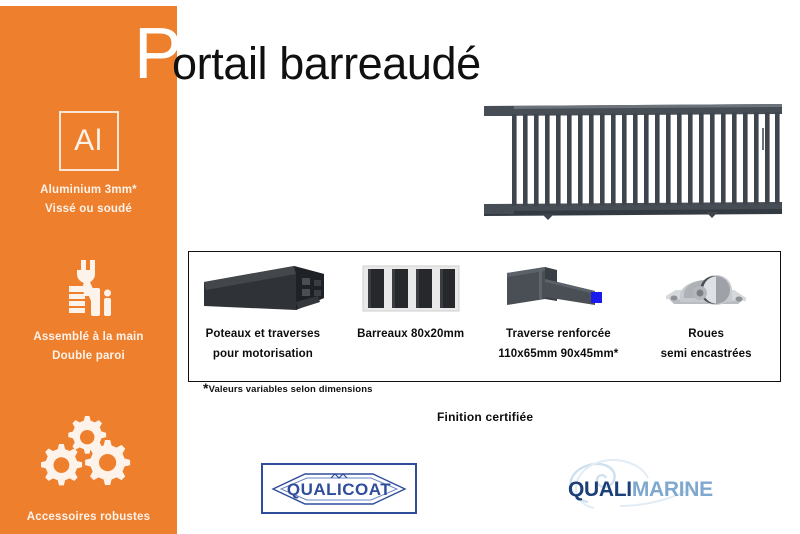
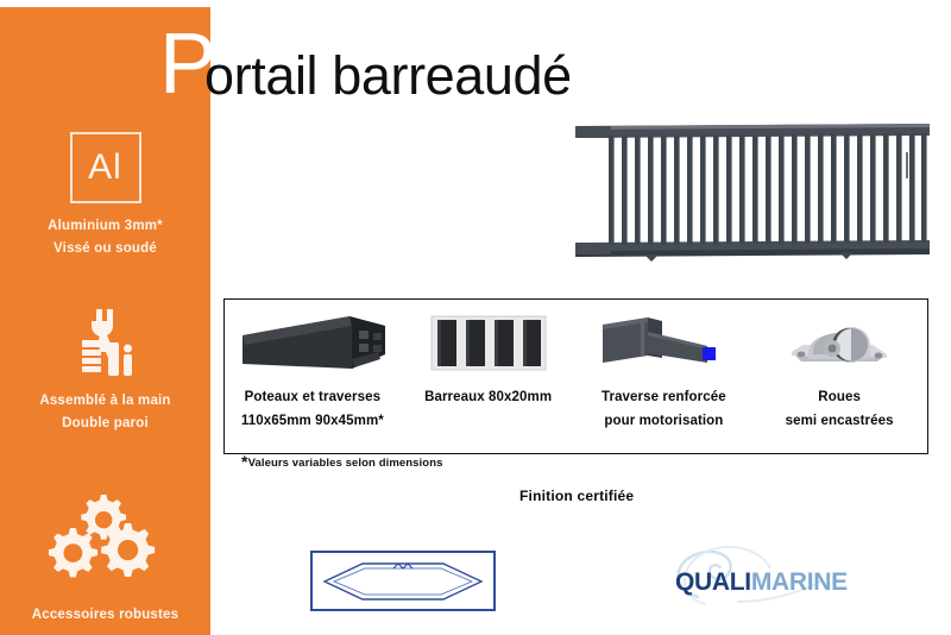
  Al
  Aluminium 3mm*
  Vissé ou soudé
  Assemblé à la main
  Double paroi
  Accessoires robustes
  P
  ortail barreaudé
  Poteaux et traverses
- pour motorisation
+ 110x65mm 90x45mm*
  Barreaux 80x20mm
  Traverse renforcée
- 110x65mm 90x45mm*
+ pour motorisation
  Roues
  semi encastrées
  *Valeurs variables selon dimensions
  Finition certifiée
- QUALICOAT
  QUALIMARINE
